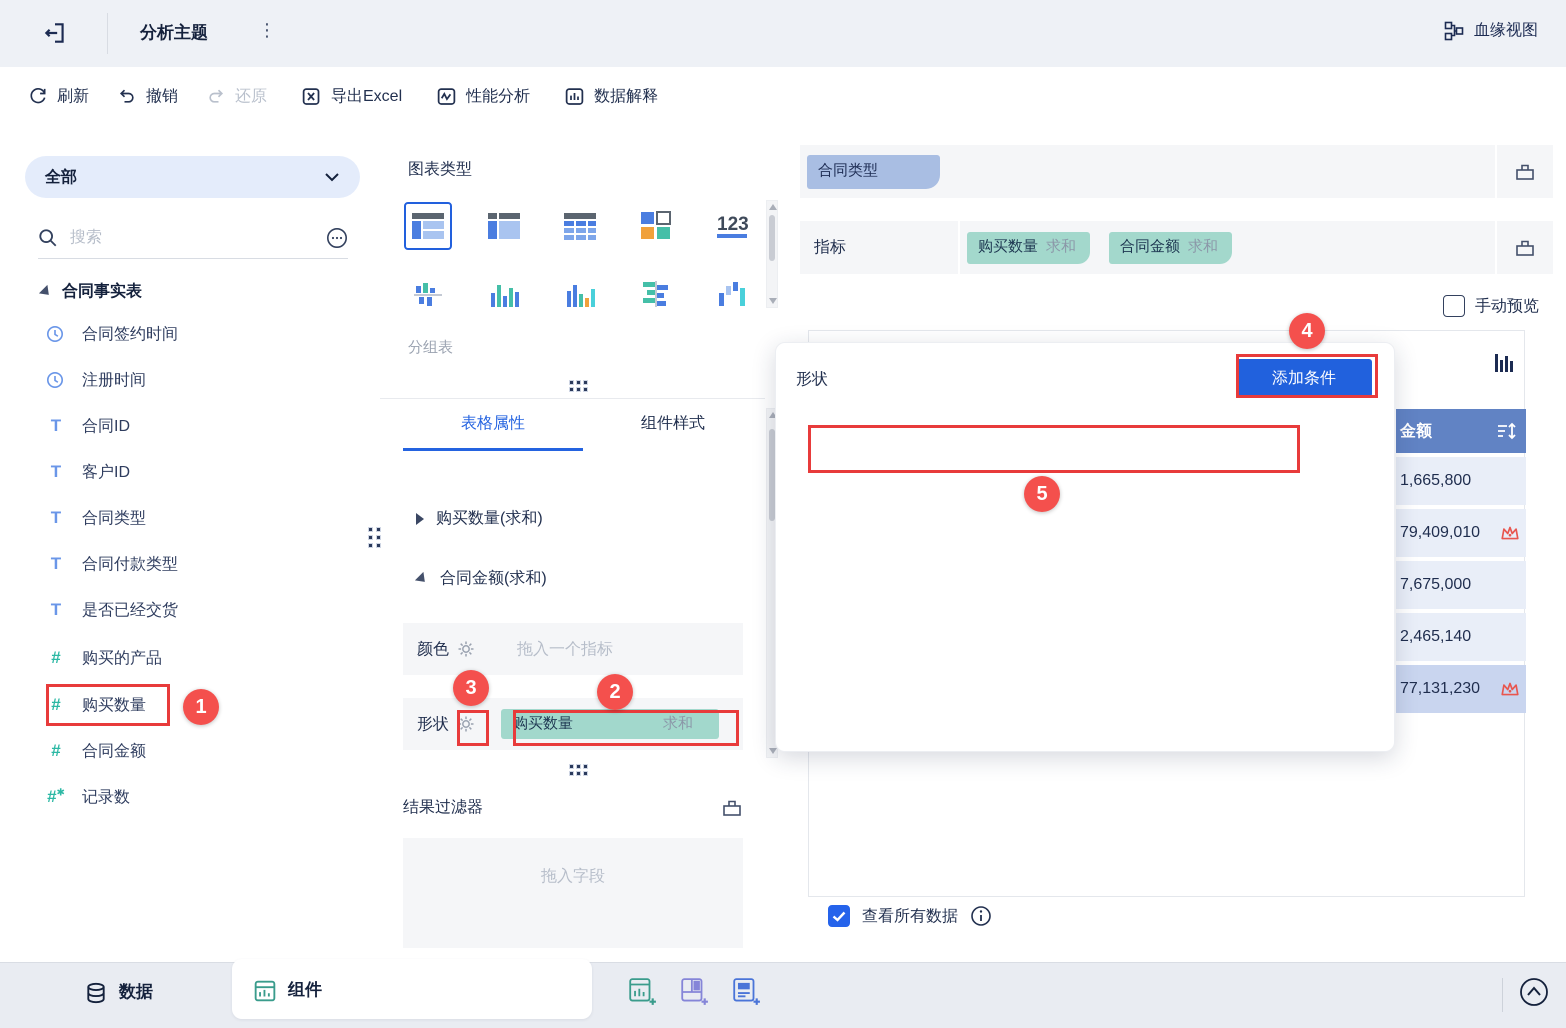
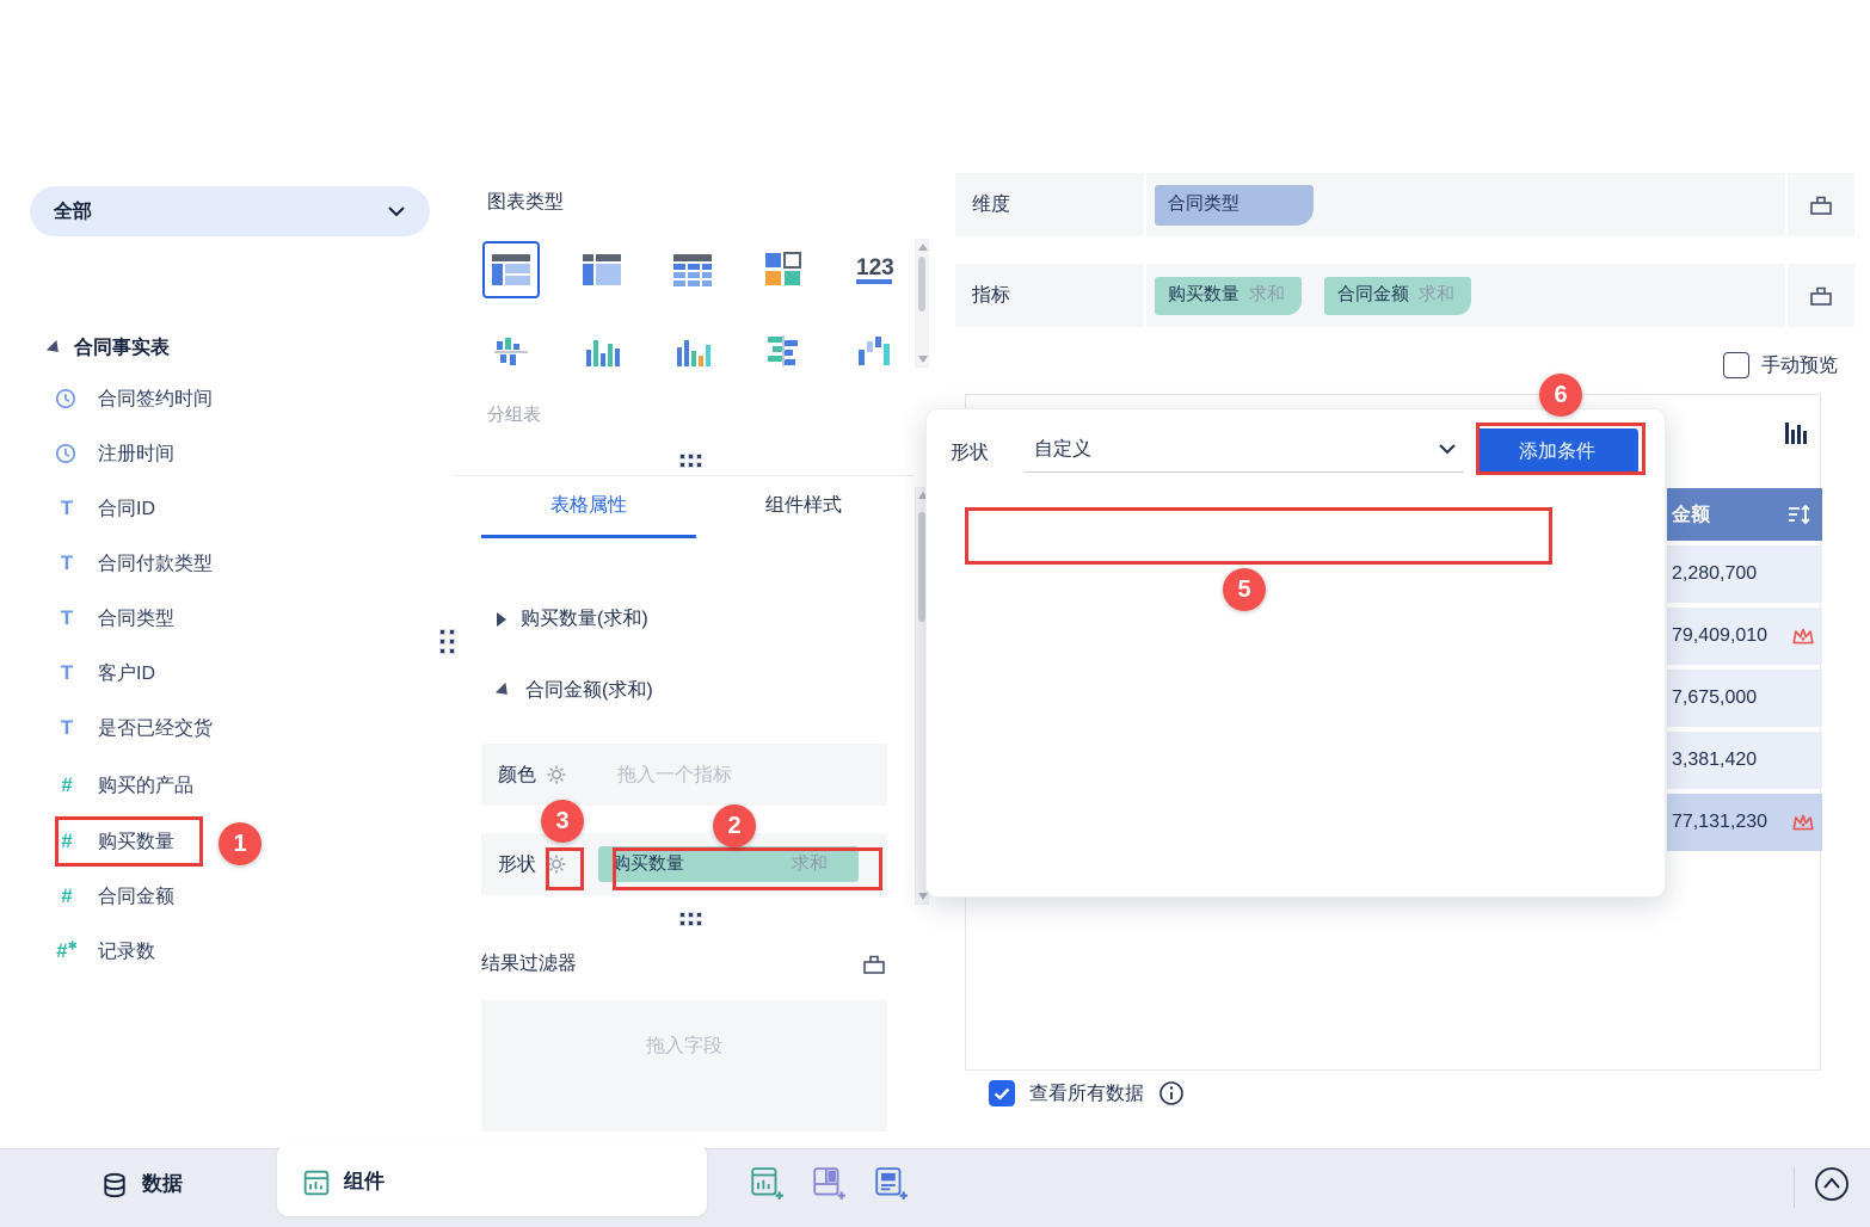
- 分析主题
- ⋮
- 血缘视图
- 刷新
- 撤销
- 还原
- 导出Excel
- 性能分析
- 数据解释
  全部
- 搜索
  合同事实表
  合同签约时间
  注册时间
  T
  合同ID
  T
- 客户ID
+ 合同付款类型
  T
  合同类型
  T
- 合同付款类型
+ 客户ID
  T
  是否已经交货
  #
  购买的产品
  #
  购买数量
  #
  合同金额
  #✱
  记录数
  图表类型
  123
  分组表
  表格属性
  组件样式
  购买数量(求和)
  合同金额(求和)
  颜色
  拖入一个指标
  形状
  购买数量
  求和
  结果过滤器
  拖入字段
+ 维度
  合同类型
  指标
  购买数量
  求和
  合同金额
  求和
  手动预览
  金额
- 1,665,800
+ 2,280,700
  79,409,010
  7,675,000
- 2,465,140
+ 3,381,420
  77,131,230
  查看所有数据
  形状
+ 自定义
  添加条件
  数据
  组件
  1
  2
  3
- 4
+ 6
  5
